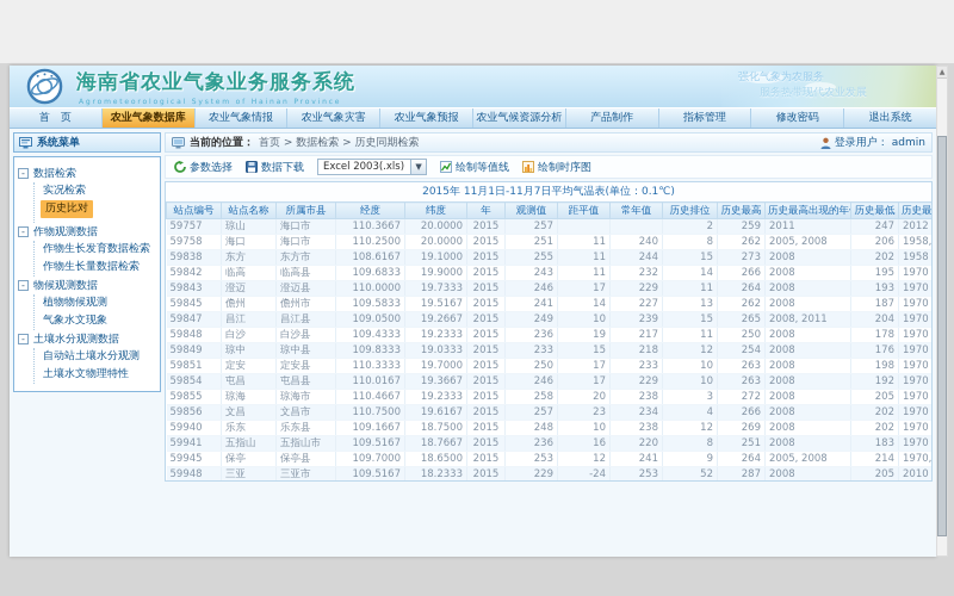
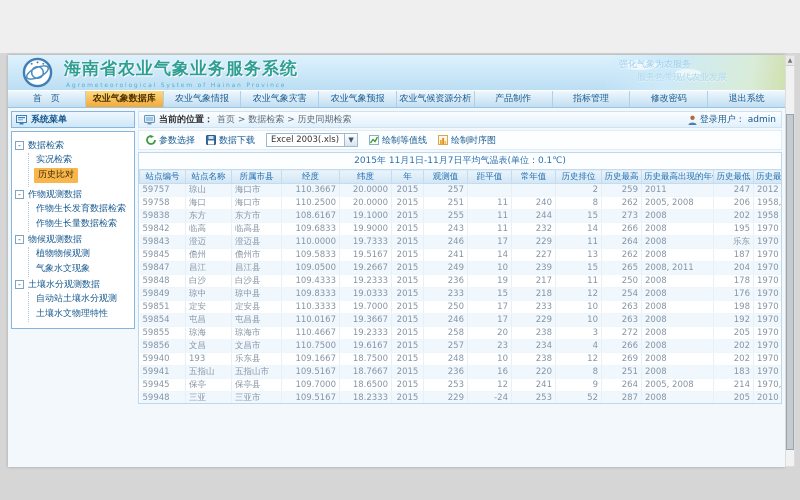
  海南省农业气象业务服务系统
  强化气象为农服务
  服务热带现代农业发展
  首 页
  农业气象数据库
  农业气象情报
  农业气象灾害
  农业气象预报
  农业气候资源分析
  产品制作
  指标管理
  修改密码
  退出系统
  系统菜单
  -
  数据检索
  实况检索
  历史比对
  -
  作物观测数据
  作物生长发育数据检索
  作物生长量数据检索
  -
  物候观测数据
  植物物候观测
  气象水文现象
  -
  土壤水分观测数据
  自动站土壤水分观测
  土壤水文物理特性
  当前的位置：
  首页 > 数据检索 > 历史同期检索
  登录用户：
  admin
  参数选择
  数据下载
  Excel 2003(.xls)
  ▼
  绘制等值线
  绘制时序图
  2015年 11月1日-11月7日平均气温表(单位：0.1℃)
  站点编号	站点名称	所属市县	经度	纬度	年	观测值	距平值	常年值	历史排位	历史最高	历史最高出现的年	历史最低	历史最
  59757	琼山	海口市	110.3667	20.0000	2015	257			2	259	2011	247	2012
  59758	海口	海口市	110.2500	20.0000	2015	251	11	240	8	262	2005, 2008	206	1958,
  59838	东方	东方市	108.6167	19.1000	2015	255	11	244	15	273	2008	202	1958
  59842	临高	临高县	109.6833	19.9000	2015	243	11	232	14	266	2008	195	1970
- 59843	澄迈	澄迈县	110.0000	19.7333	2015	246	17	229	11	264	2008	193	1970
+ 59843	澄迈	澄迈县	110.0000	19.7333	2015	246	17	229	11	264	2008	乐东	1970
  59845	儋州	儋州市	109.5833	19.5167	2015	241	14	227	13	262	2008	187	1970
  59847	昌江	昌江县	109.0500	19.2667	2015	249	10	239	15	265	2008, 2011	204	1970
  59848	白沙	白沙县	109.4333	19.2333	2015	236	19	217	11	250	2008	178	1970
  59849	琼中	琼中县	109.8333	19.0333	2015	233	15	218	12	254	2008	176	1970
  59851	定安	定安县	110.3333	19.7000	2015	250	17	233	10	263	2008	198	1970
  59854	屯昌	屯昌县	110.0167	19.3667	2015	246	17	229	10	263	2008	192	1970
  59855	琼海	琼海市	110.4667	19.2333	2015	258	20	238	3	272	2008	205	1970
  59856	文昌	文昌市	110.7500	19.6167	2015	257	23	234	4	266	2008	202	1970
- 59940	乐东	乐东县	109.1667	18.7500	2015	248	10	238	12	269	2008	202	1970
+ 59940	193	乐东县	109.1667	18.7500	2015	248	10	238	12	269	2008	202	1970
  59941	五指山	五指山市	109.5167	18.7667	2015	236	16	220	8	251	2008	183	1970
  59945	保亭	保亭县	109.7000	18.6500	2015	253	12	241	9	264	2005, 2008	214	1970,
  59948	三亚	三亚市	109.5167	18.2333	2015	229	-24	253	52	287	2008	205	2010
